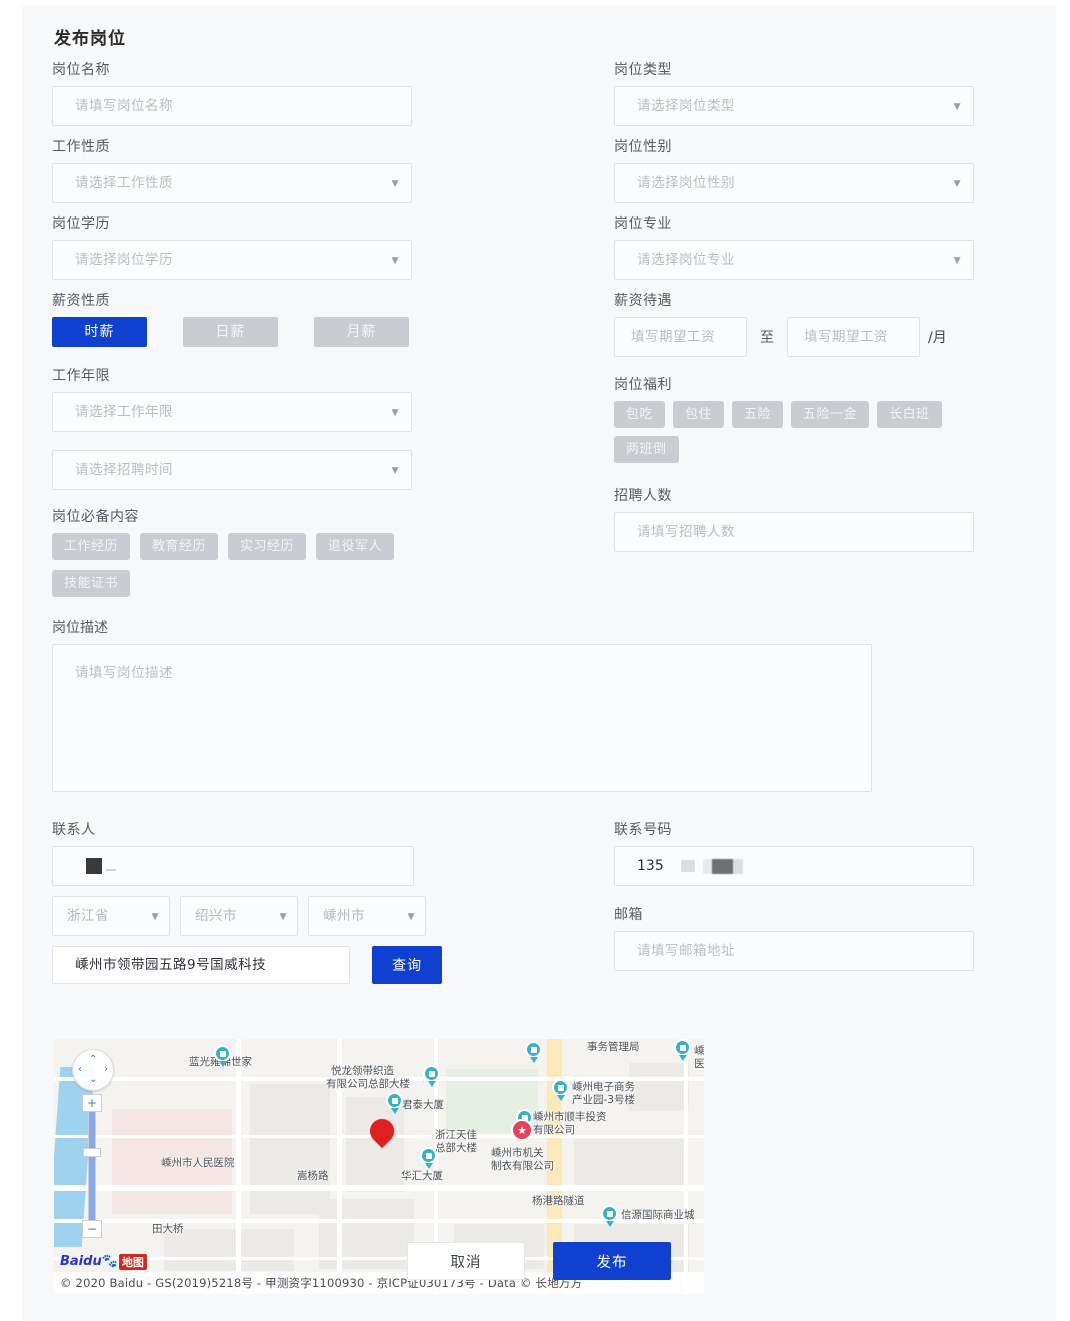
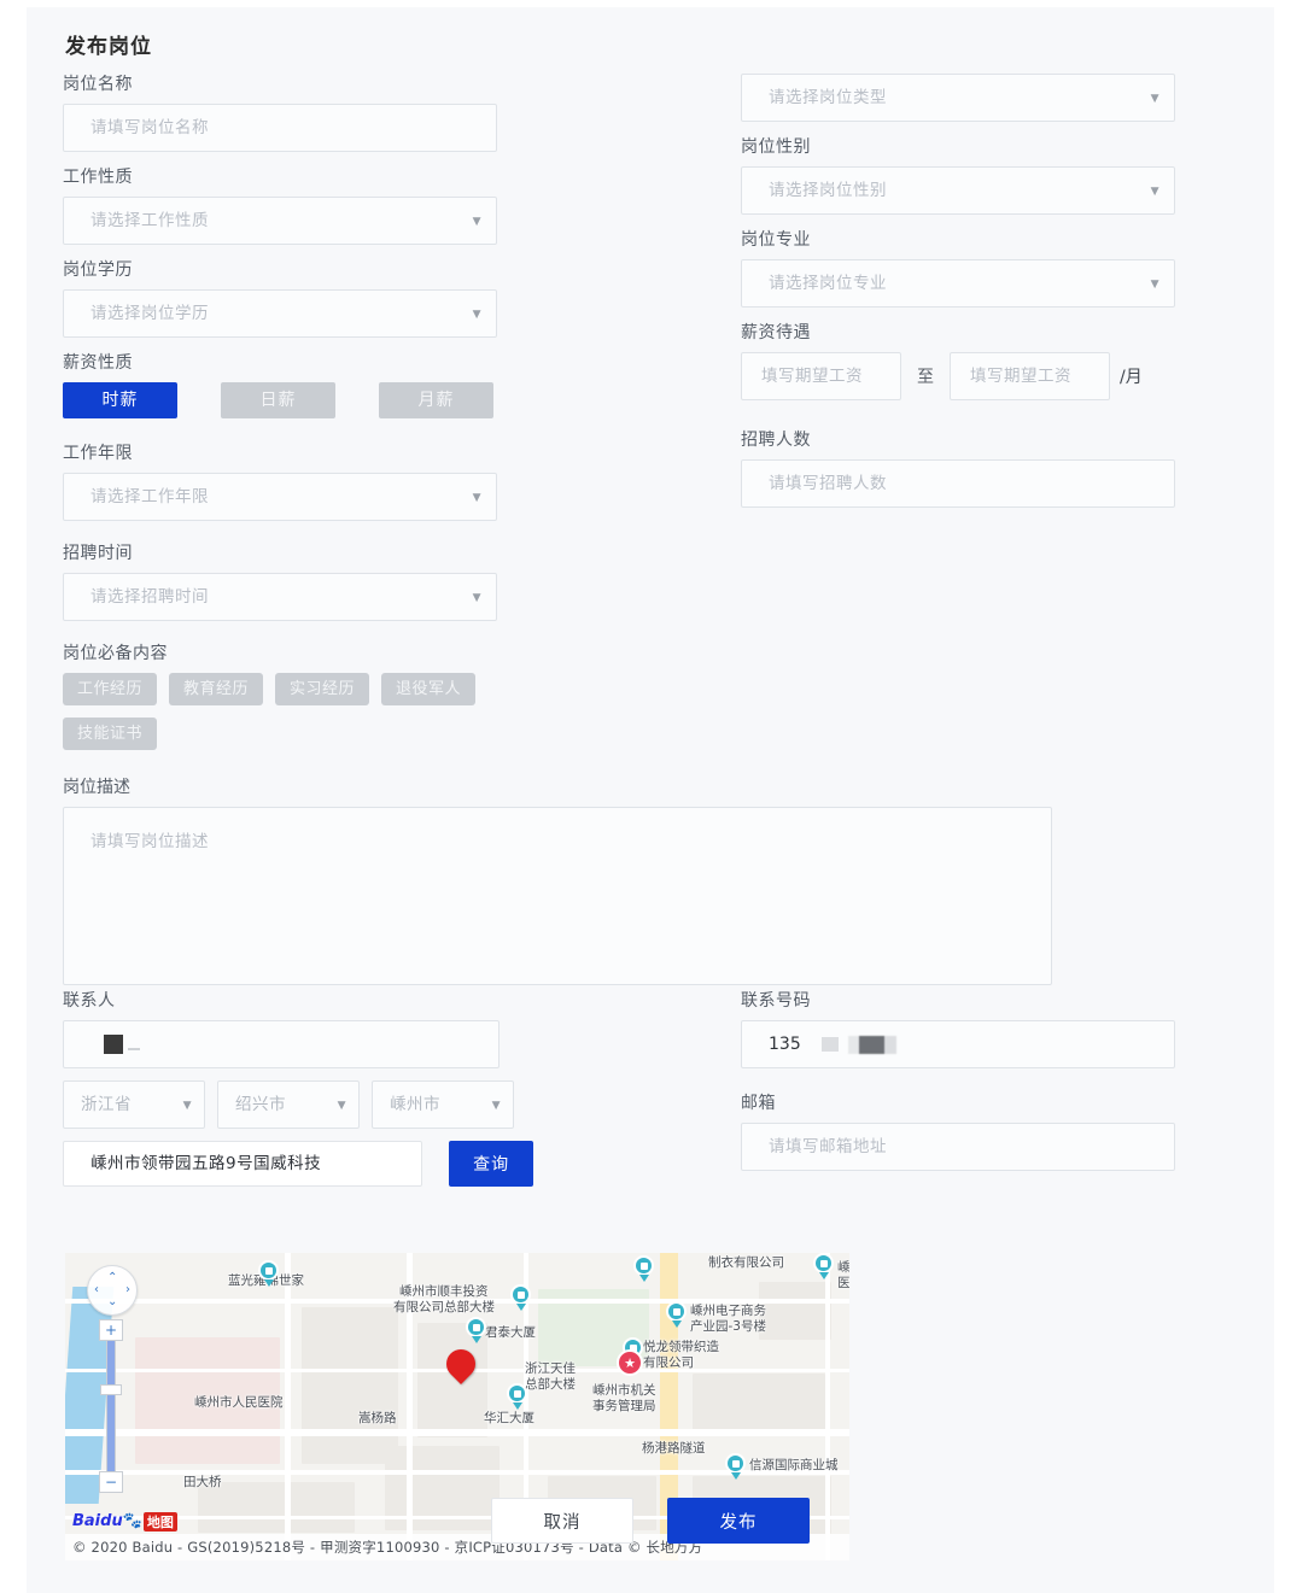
  发布岗位
  岗位名称
  请填写岗位名称
  工作性质
  请选择工作性质
  ▼
  岗位学历
  请选择岗位学历
  ▼
  薪资性质
  时薪
  日薪
  月薪
  工作年限
  请选择工作年限
  ▼
+ 招聘时间
  请选择招聘时间
  ▼
  岗位必备内容
  工作经历
  教育经历
  实习经历
  退役军人
  技能证书
  岗位描述
  请填写岗位描述
- 岗位类型
  请选择岗位类型
  ▼
  岗位性别
  请选择岗位性别
  ▼
  岗位专业
  请选择岗位专业
  ▼
  薪资待遇
  填写期望工资
  至
  填写期望工资
  /月
- 岗位福利
- 包吃
- 包住
- 五险
- 五险一金
- 长白班
- 两班倒
  招聘人数
  请填写招聘人数
  联系人
  浙江省
  ▼
  绍兴市
  ▼
  嵊州市
  ▼
  嵊州市领带园五路9号国威科技
  查询
  联系号码
  135
  邮箱
  请填写邮箱地址
  蓝光雍锦世家
- 悦龙领带织造
+ 嵊州市顺丰投资
  有限公司总部大楼
- 事务管理局
+ 制衣有限公司
  嵊州电子商务
  产业园-3号楼
  君泰大厦
- 嵊州市顺丰投资
+ 悦龙领带织造
  有限公司
  嵊州市人民医院
  浙江天佳
  总部大楼
  嵊州市机关
- 制衣有限公司
+ 事务管理局
  华汇大厦
  嵩杨路
  杨港路隧道
  信源国际商业城
  田大桥
  ★
  ⌃
  ⌄
  ‹
  ›
  +
  −
  Baidu
  🐾
  地图
  © 2020 Baidu - GS(2019)5218号 - 甲测资字1100930 - 京ICP证030173号 - Data © 长地万方
  取消
  发布
